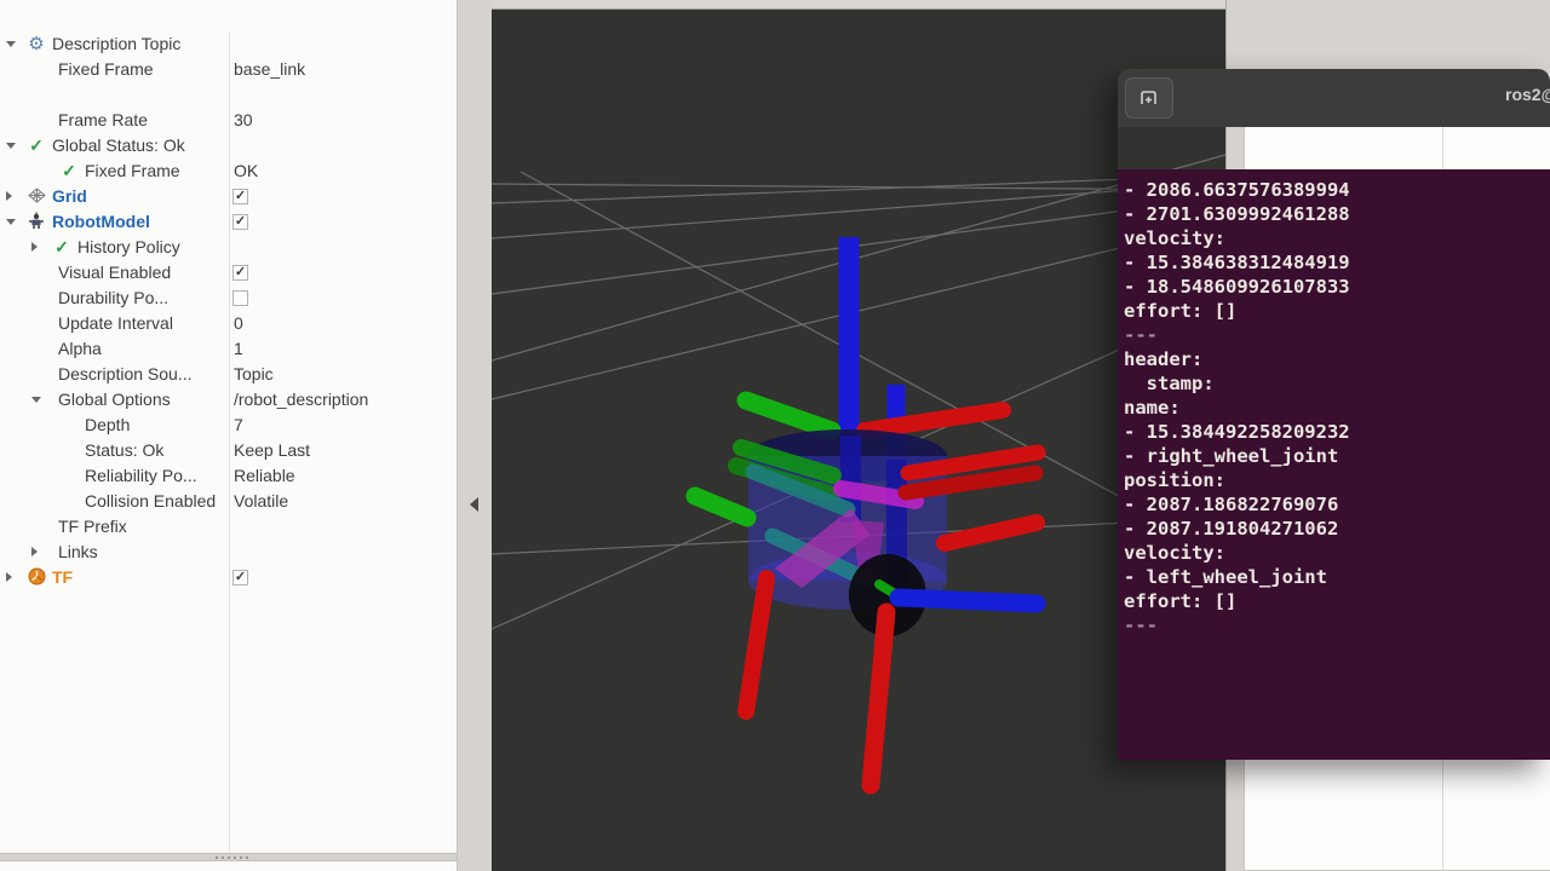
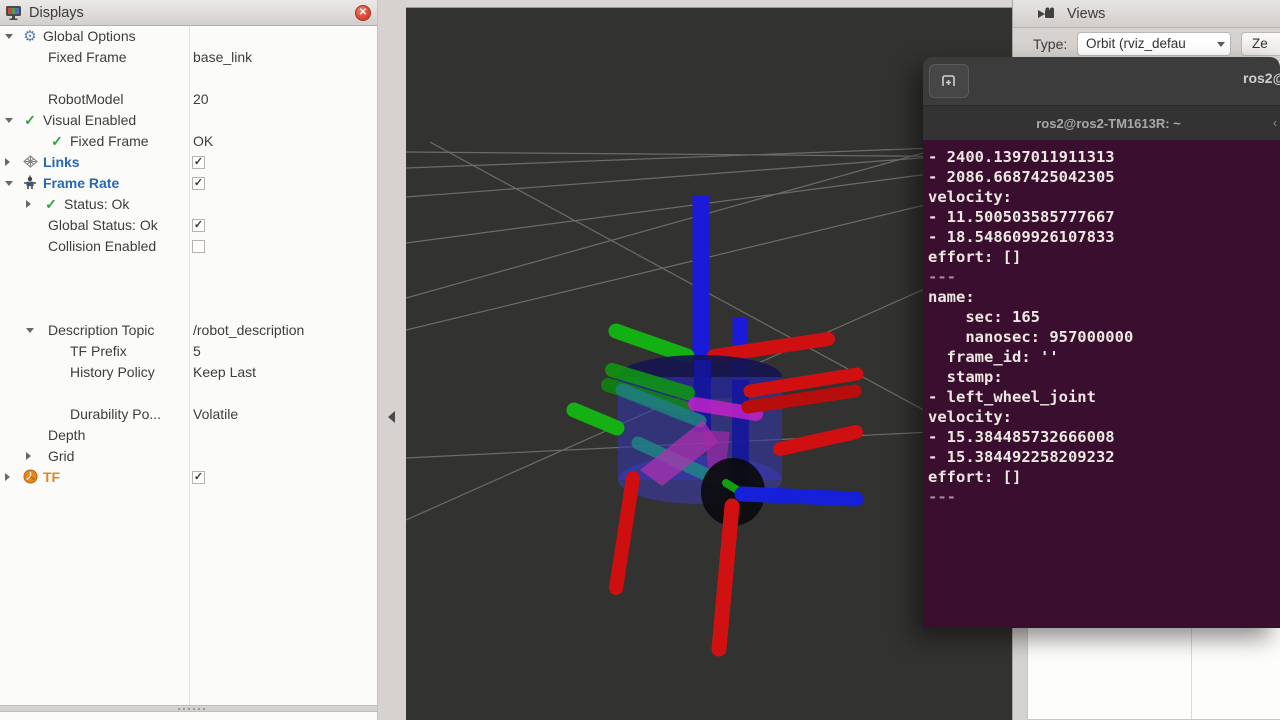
+ Displays
+ ✕
  ⚙
- Description Topic
+ Global Options
  Fixed Frame
  base_link
- Frame Rate
+ RobotModel
- 30
+ 20
  ✓
- Global Status: Ok
+ Visual Enabled
  ✓
  Fixed Frame
  OK
- Grid
+ Links
  ✓
- RobotModel
+ Frame Rate
  ✓
  ✓
- History Policy
+ Status: Ok
- Visual Enabled
+ Global Status: Ok
  ✓
- Durability Po...
+ Collision Enabled
- Update Interval
- 0
- Alpha
- 1
- Description Sou...
- Topic
- Global Options
+ Description Topic
  /robot_description
- Depth
+ TF Prefix
- 7
+ 5
- Status: Ok
+ History Policy
  Keep Last
- Reliability Po...
- Reliable
- Collision Enabled
+ Durability Po...
  Volatile
- TF Prefix
+ Depth
- Links
+ Grid
  TF
  ✓
+ Views
+ Type:
+ Orbit (rviz_defau
+ Ze
  ros2@
+ ros2@ros2-TM1613R: ~
+ ‹
- - 2086.6637576389994
+ - 2400.1397011911313
- - 2701.6309992461288
+ - 2086.6687425042305
  velocity:
- - 15.384638312484919
+ - 11.500503585777667
  - 18.548609926107833
  effort: []
  ---
- header:
- stamp:
+ name:
+ sec: 165
+ nanosec: 957000000
+ frame_id: ''
- name:
+ stamp:
- - 15.384492258209232
+ - left_wheel_joint
- - right_wheel_joint
- position:
- - 2087.186822769076
- - 2087.191804271062
  velocity:
+ - 15.384485732666008
- - left_wheel_joint
+ - 15.384492258209232
  effort: []
  ---
